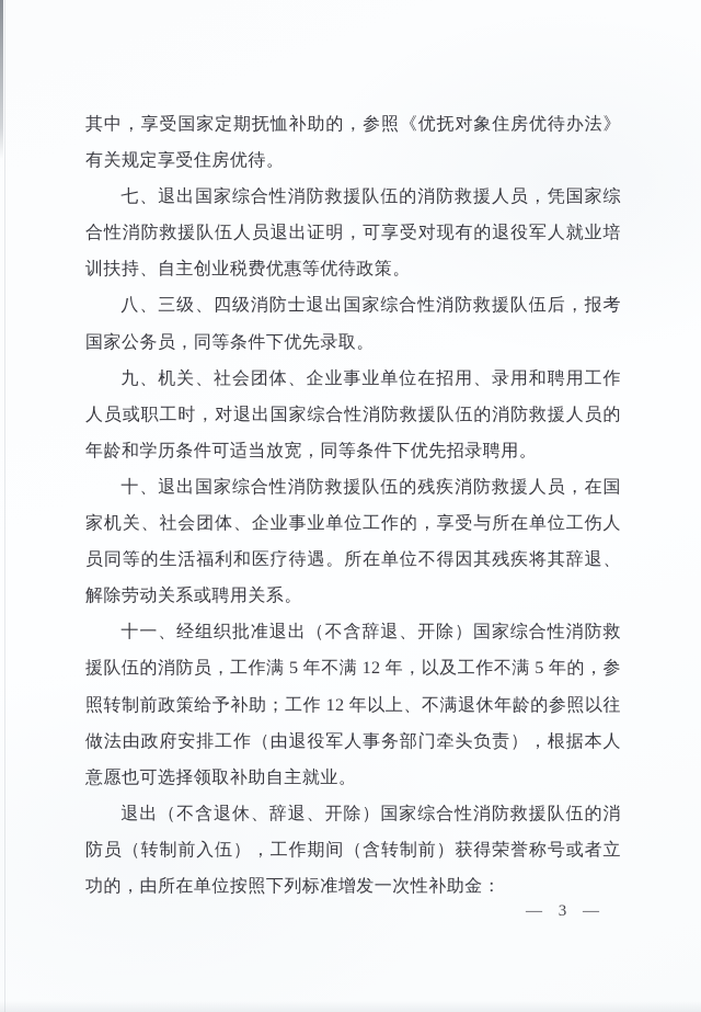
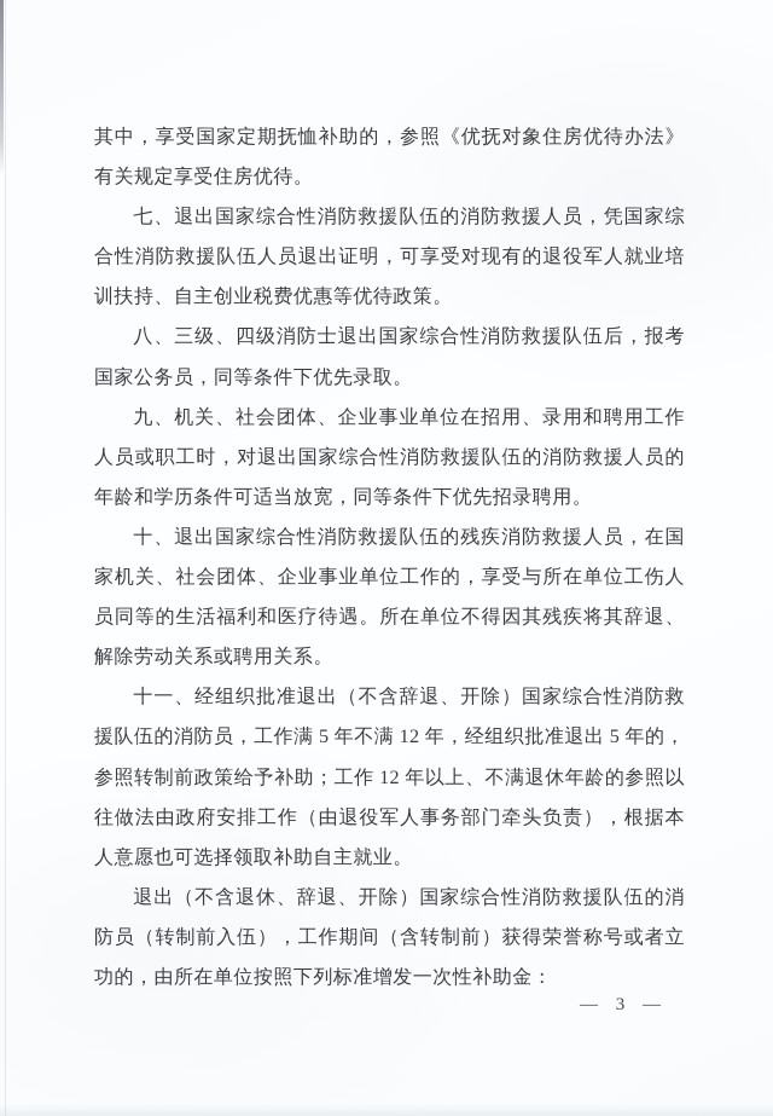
  其中，享受国家定期抚恤补助的，参照《优抚对象住房优待办法》有关规定享受住房优待。
  七、退出国家综合性消防救援队伍的消防救援人员，凭国家综合性消防救援队伍人员退出证明，可享受对现有的退役军人就业培训扶持、自主创业税费优惠等优待政策。
  八、三级、四级消防士退出国家综合性消防救援队伍后，报考国家公务员，同等条件下优先录取。
  九、机关、社会团体、企业事业单位在招用、录用和聘用工作人员或职工时，对退出国家综合性消防救援队伍的消防救援人员的年龄和学历条件可适当放宽，同等条件下优先招录聘用。
  十、退出国家综合性消防救援队伍的残疾消防救援人员，在国家机关、社会团体、企业事业单位工作的，享受与所在单位工伤人员同等的生活福利和医疗待遇。所在单位不得因其残疾将其辞退、解除劳动关系或聘用关系。
- 十一、经组织批准退出（不含辞退、开除）国家综合性消防救援队伍的消防员，工作满 5 年不满 12 年，以及工作不满 5 年的，参照转制前政策给予补助；工作 12 年以上、不满退休年龄的参照以往做法由政府安排工作（由退役军人事务部门牵头负责），根据本人意愿也可选择领取补助自主就业。
+ 十一、经组织批准退出（不含辞退、开除）国家综合性消防救援队伍的消防员，工作满 5 年不满 12 年，经组织批准退出 5 年的，参照转制前政策给予补助；工作 12 年以上、不满退休年龄的参照以往做法由政府安排工作（由退役军人事务部门牵头负责），根据本人意愿也可选择领取补助自主就业。
  退出（不含退休、辞退、开除）国家综合性消防救援队伍的消防员（转制前入伍），工作期间（含转制前）获得荣誉称号或者立功的，由所在单位按照下列标准增发一次性补助金：
  — 3 —
